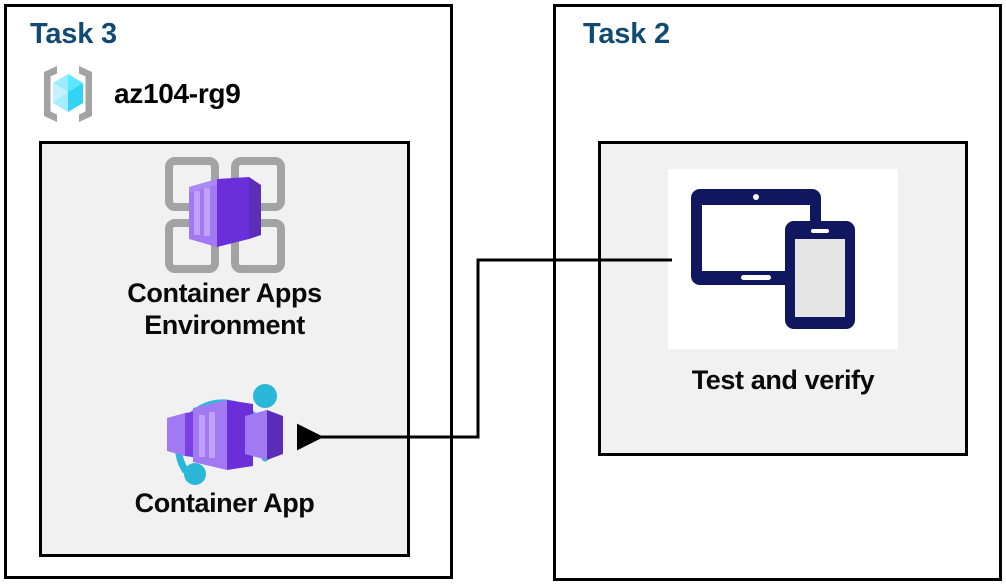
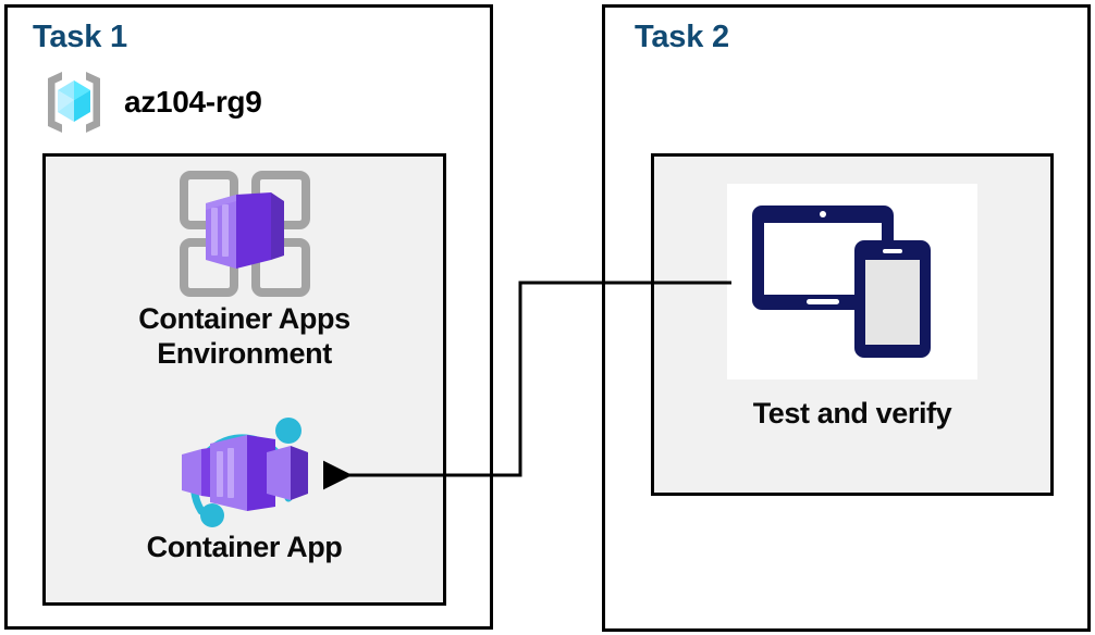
- Task 3
+ Task 1
  az104-rg9
  Container Apps
  Environment
  Container App
  Task 2
  Test and verify
